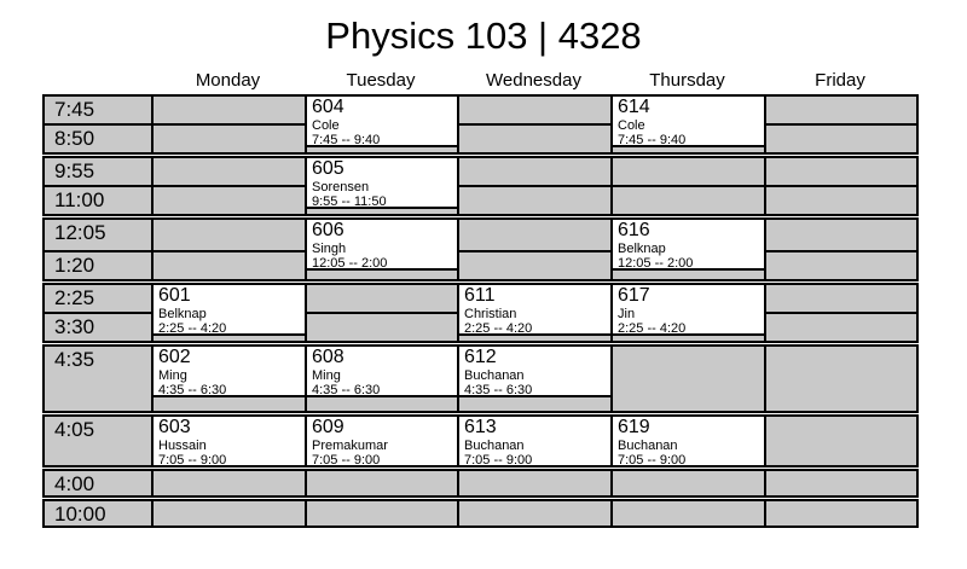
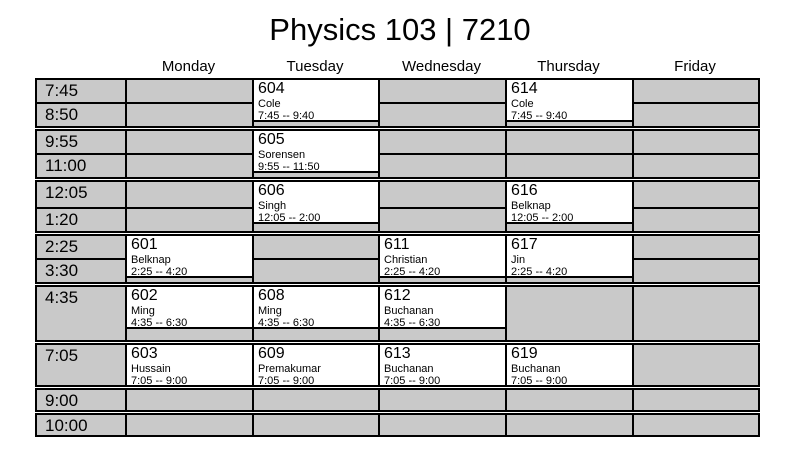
- Physics 103 | 4328
+ Physics 103 | 7210
  Monday
  Tuesday
  Wednesday
  Thursday
  Friday
  7:45
  8:50
  9:55
  11:00
  12:05
  1:20
  2:25
  3:30
  4:35
- 4:05
+ 7:05
- 4:00
+ 9:00
  10:00
  601
  Belknap
  2:25 -- 4:20
  602
  Ming
  4:35 -- 6:30
  603
  Hussain
  7:05 -- 9:00
  604
  Cole
  7:45 -- 9:40
  605
  Sorensen
  9:55 -- 11:50
  606
  Singh
  12:05 -- 2:00
  608
  Ming
  4:35 -- 6:30
  609
  Premakumar
  7:05 -- 9:00
  611
  Christian
  2:25 -- 4:20
  612
  Buchanan
  4:35 -- 6:30
  613
  Buchanan
  7:05 -- 9:00
  614
  Cole
  7:45 -- 9:40
  616
  Belknap
  12:05 -- 2:00
  617
  Jin
  2:25 -- 4:20
  619
  Buchanan
  7:05 -- 9:00
